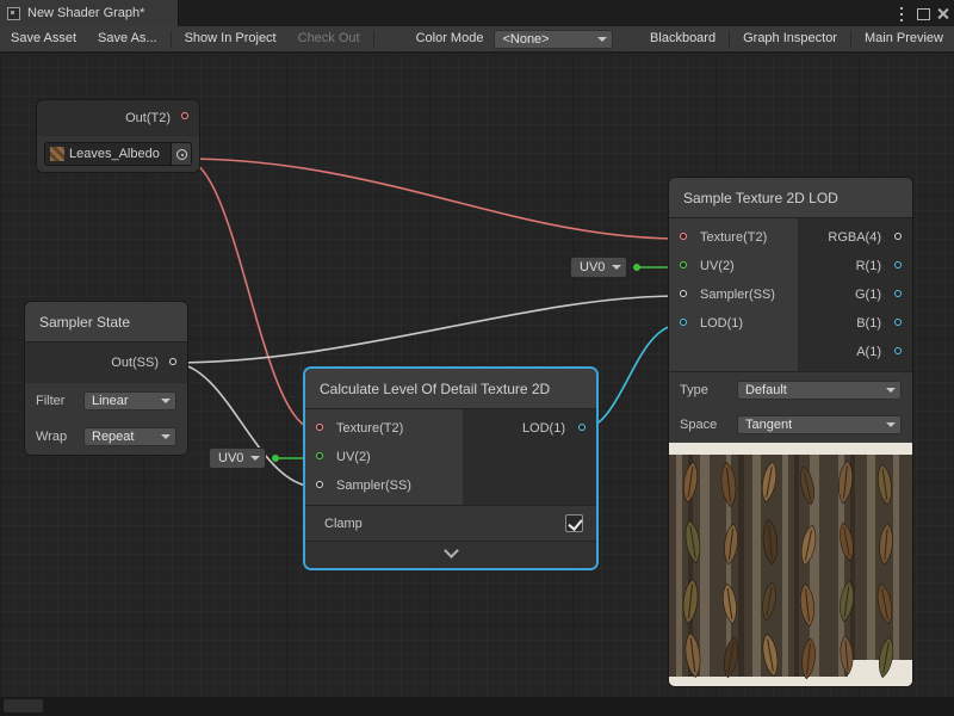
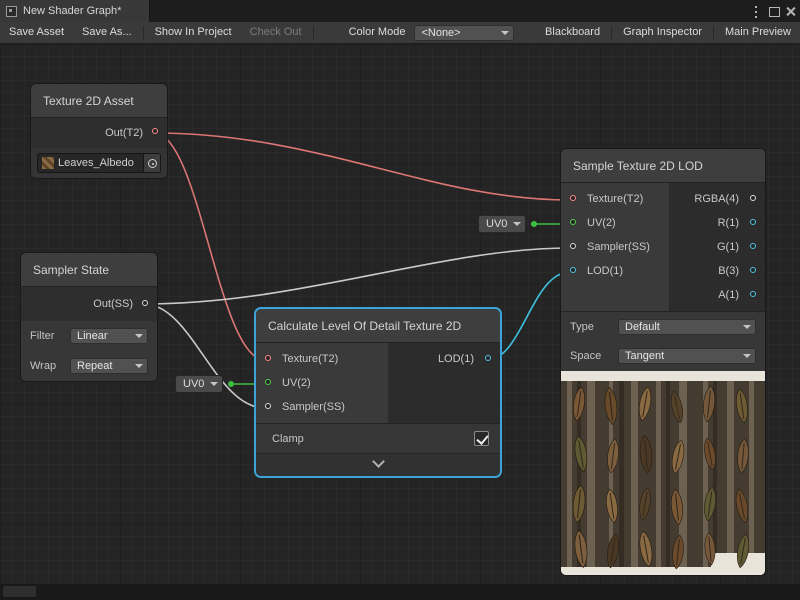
  New Shader Graph*
  Save Asset
  Save As...
  Show In Project
  Check Out
  Color Mode
  <None>
  Blackboard
  Graph Inspector
  Main Preview
+ Texture 2D Asset
  Out(T2)
  Leaves_Albedo
  Sampler State
  Out(SS)
  Filter
  Linear
  Wrap
  Repeat
  Calculate Level Of Detail Texture 2D
  Texture(T2)
  UV(2)
  Sampler(SS)
  LOD(1)
  Clamp
  Sample Texture 2D LOD
  Texture(T2)
  UV(2)
  Sampler(SS)
  LOD(1)
  RGBA(4)
  R(1)
  G(1)
- B(1)
+ B(3)
  A(1)
  Type
  Default
  Space
  Tangent
  UV0
  UV0
